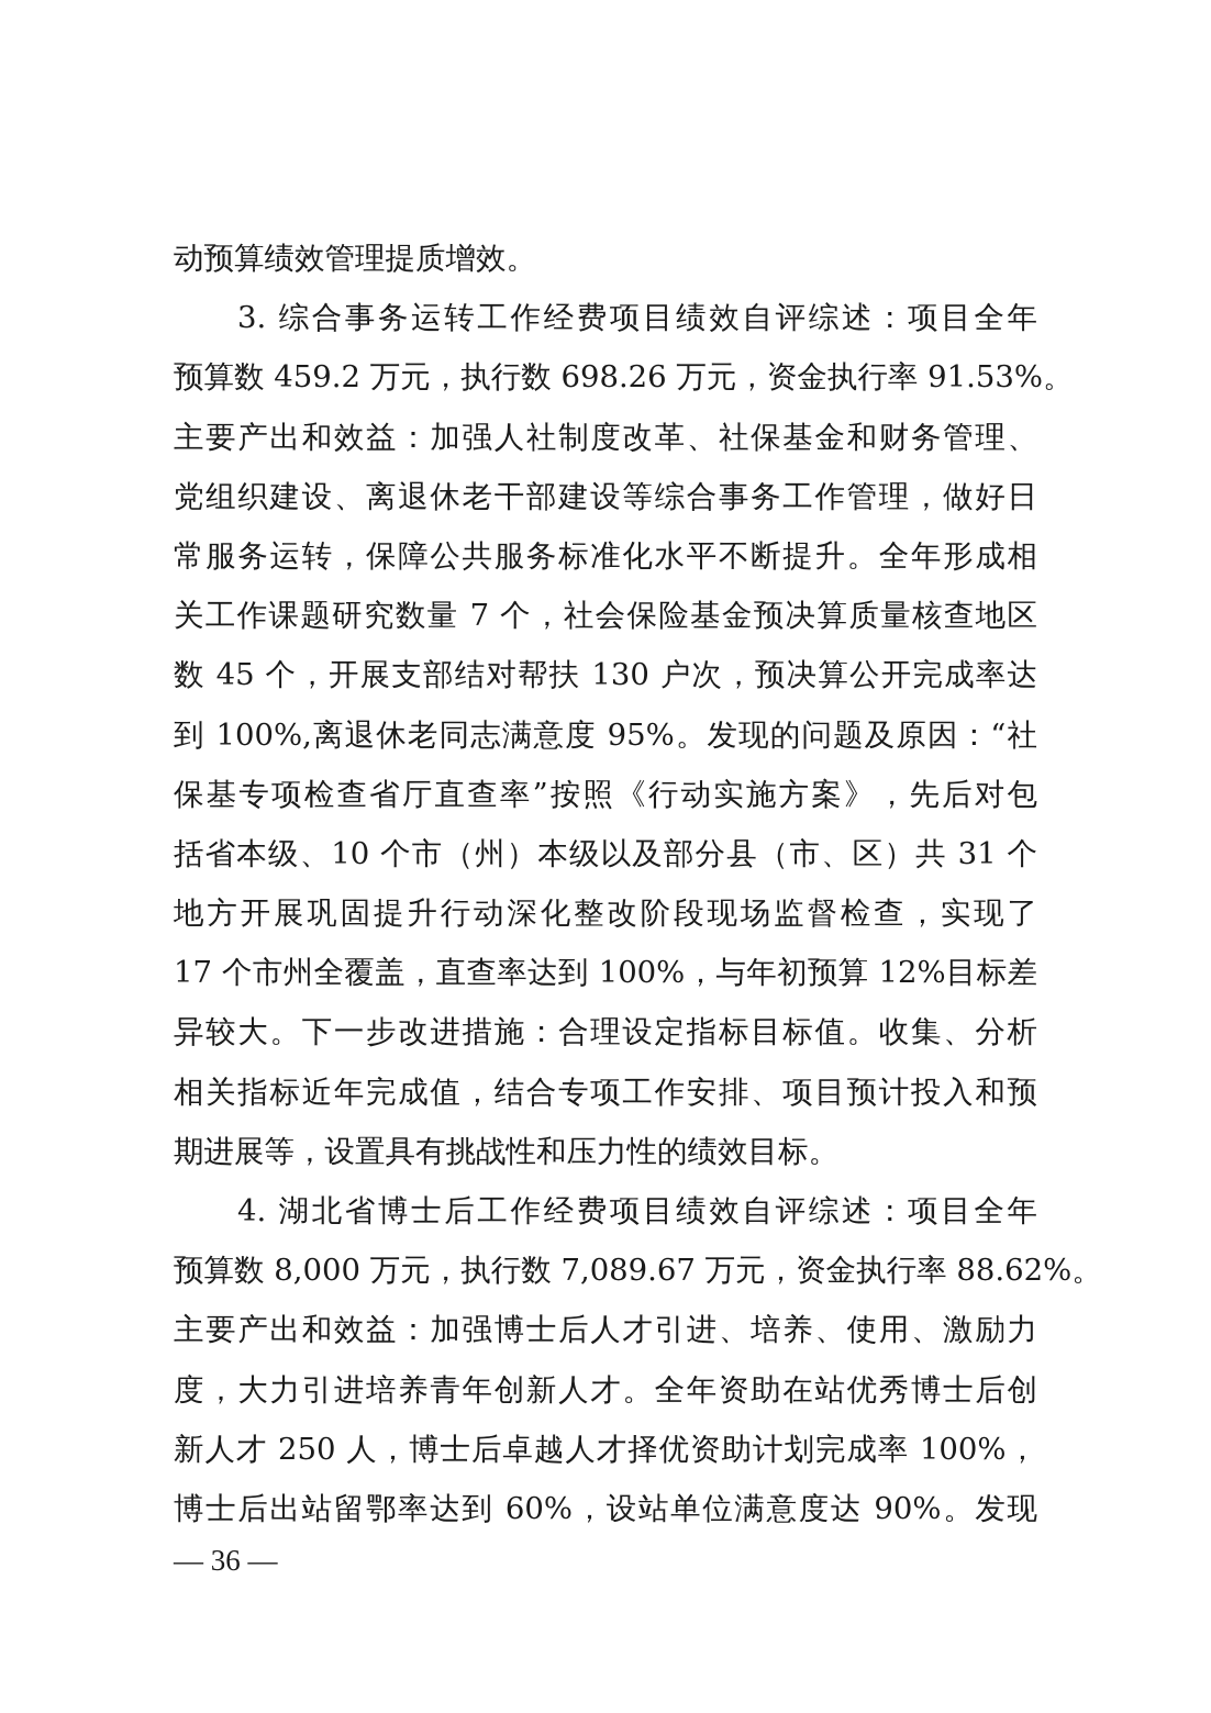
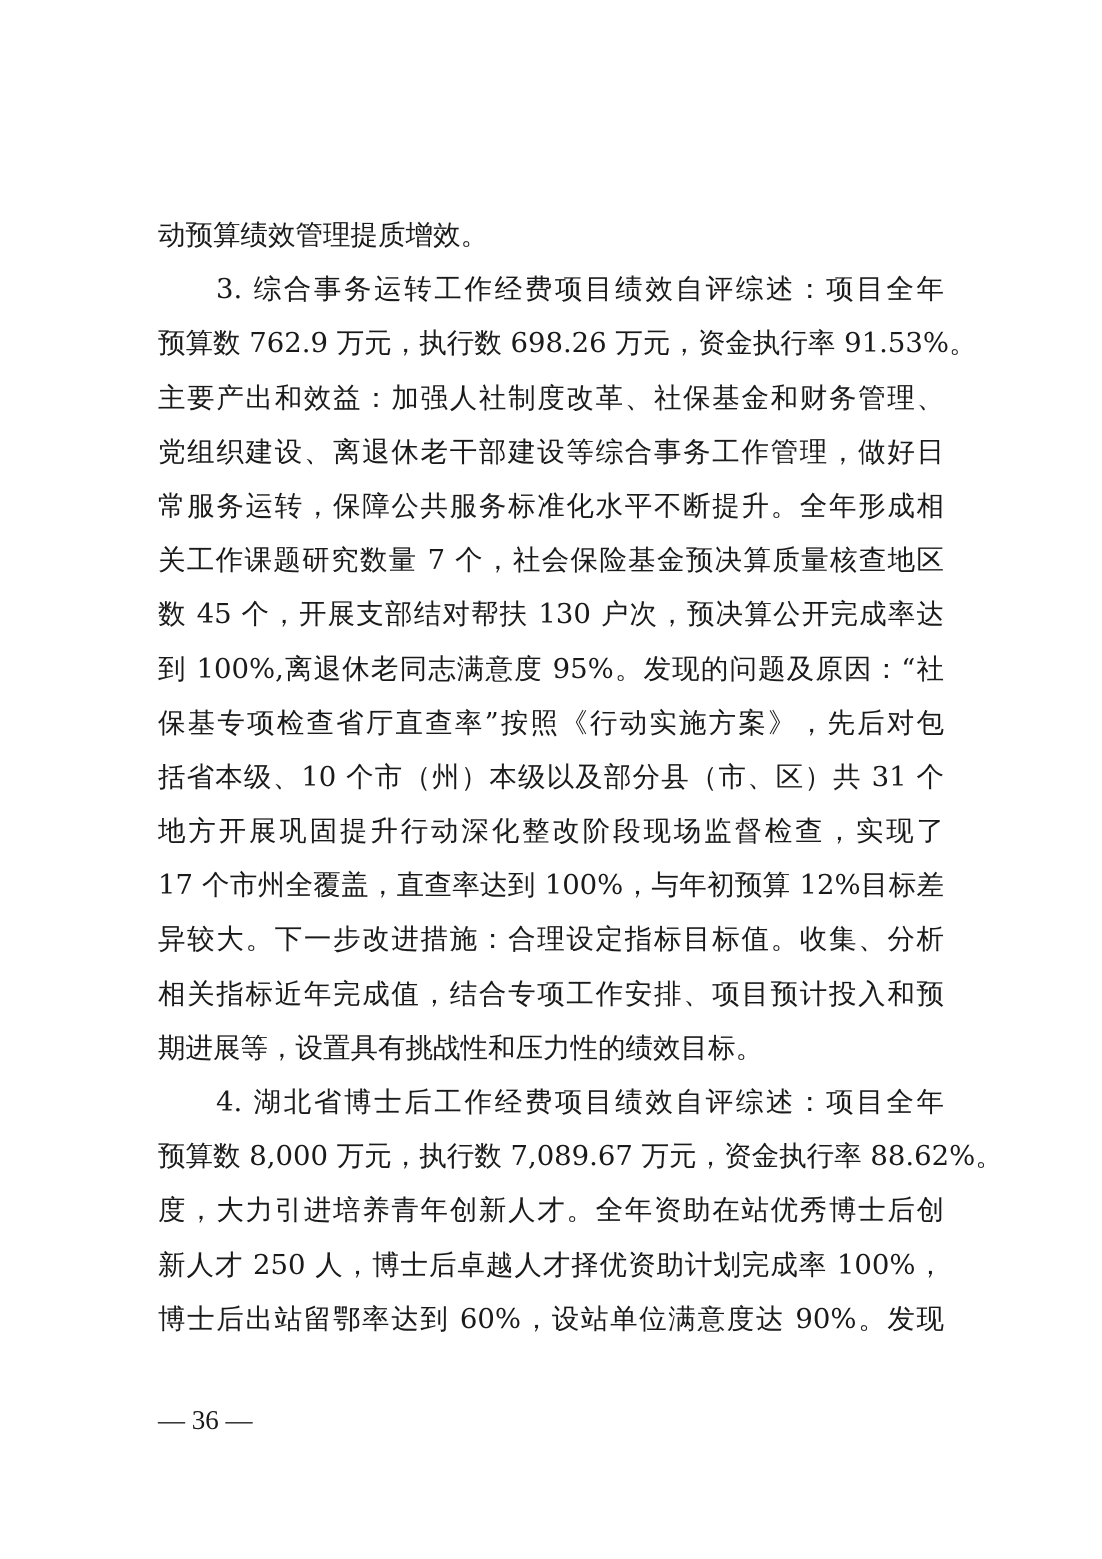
  动预算绩效管理提质增效。
  3. 综合事务运转工作经费项目绩效自评综述：项目全年
- 预算数 459.2 万元，执行数 698.26 万元，资金执行率 91.53%。
+ 预算数 762.9 万元，执行数 698.26 万元，资金执行率 91.53%。
  主要产出和效益：加强人社制度改革、社保基金和财务管理、
  党组织建设、离退休老干部建设等综合事务工作管理，做好日
  常服务运转，保障公共服务标准化水平不断提升。全年形成相
  关工作课题研究数量 7 个，社会保险基金预决算质量核查地区
  数 45 个，开展支部结对帮扶 130 户次，预决算公开完成率达
  到 100%,离退休老同志满意度 95%。发现的问题及原因：“社
  保基专项检查省厅直查率”按照《行动实施方案》，先后对包
  括省本级、10 个市（州）本级以及部分县（市、区）共 31 个
  地方开展巩固提升行动深化整改阶段现场监督检查，实现了
  17 个市州全覆盖，直查率达到 100%，与年初预算 12%目标差
  异较大。下一步改进措施：合理设定指标目标值。收集、分析
  相关指标近年完成值，结合专项工作安排、项目预计投入和预
  期进展等，设置具有挑战性和压力性的绩效目标。
  4. 湖北省博士后工作经费项目绩效自评综述：项目全年
  预算数 8,000 万元，执行数 7,089.67 万元，资金执行率 88.62%。
- 主要产出和效益：加强博士后人才引进、培养、使用、激励力
  度，大力引进培养青年创新人才。全年资助在站优秀博士后创
  新人才 250 人，博士后卓越人才择优资助计划完成率 100%，
  博士后出站留鄂率达到 60%，设站单位满意度达 90%。发现
  — 36 —
